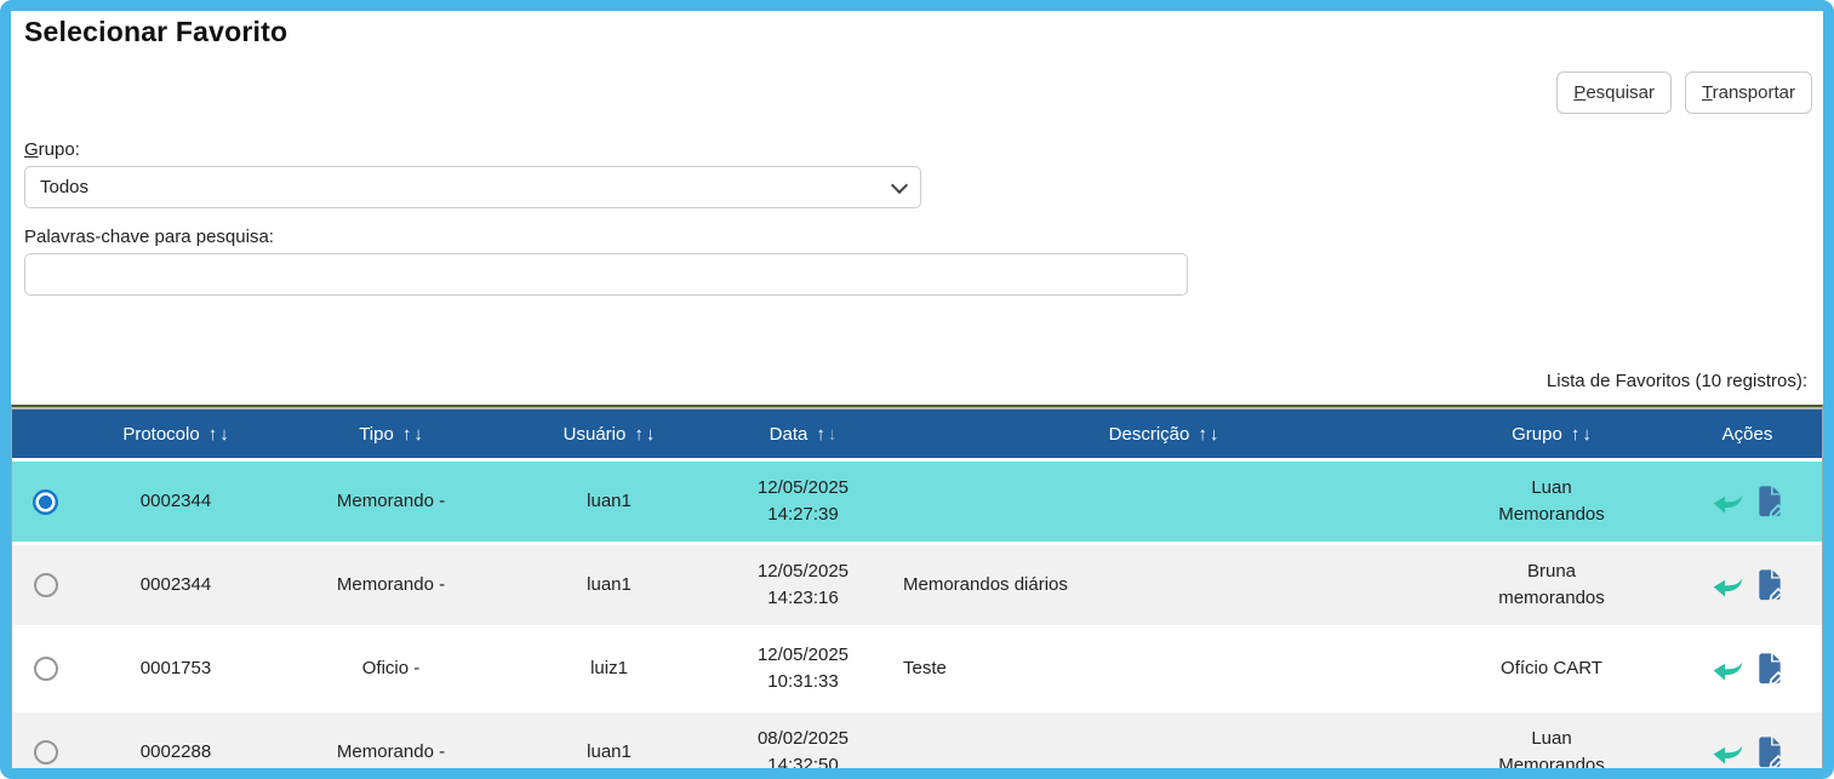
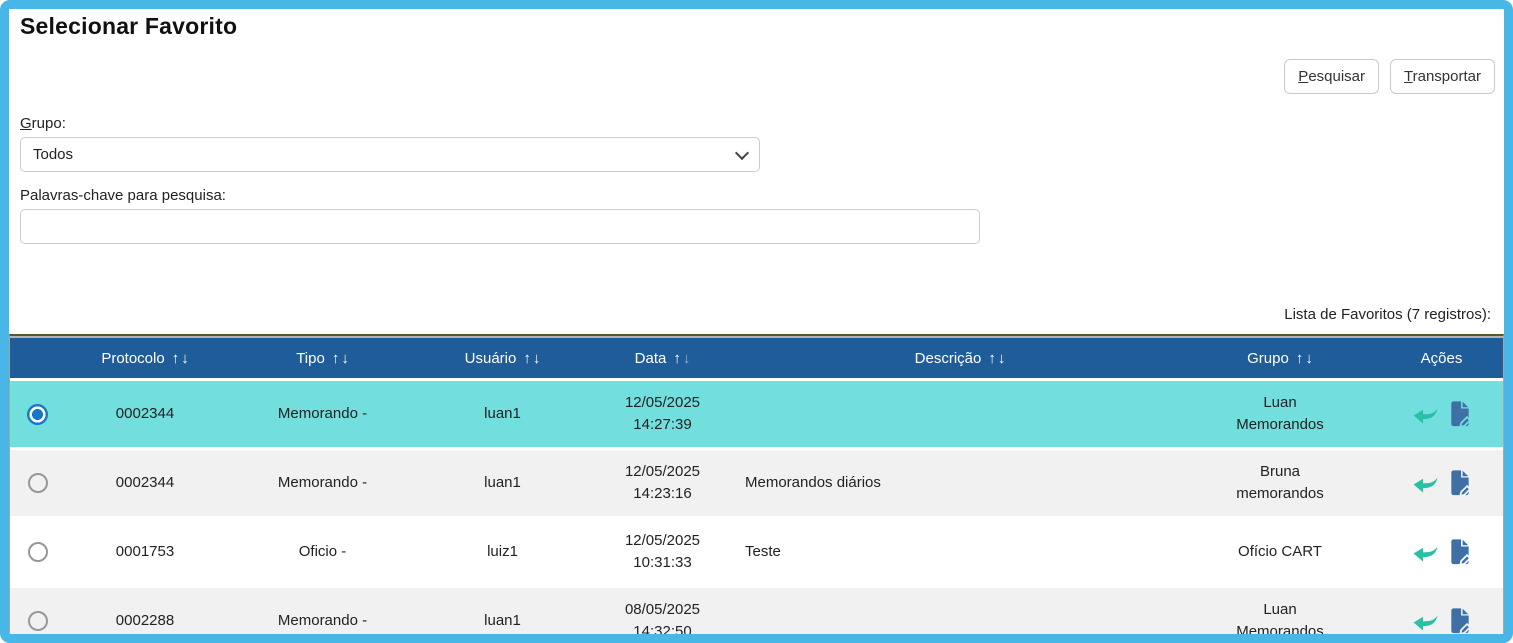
  Selecionar Favorito
  Pesquisar
  Transportar
  Grupo:
  Todos
  Palavras-chave para pesquisa:
- Lista de Favoritos (10 registros):
+ Lista de Favoritos (7 registros):
  	Protocolo ↑↓	Tipo ↑↓	Usuário ↑↓	Data ↑↓	Descrição ↑↓	Grupo ↑↓	Ações
  	0002344	Memorando -	luan1	12/05/202514:27:39		Luan Memorandos
  	0002344	Memorando -	luan1	12/05/202514:23:16	Memorandos diários	Bruna memorandos
  	0001753	Oficio -	luiz1	12/05/202510:31:33	Teste	Ofício CART
- 	0002288	Memorando -	luan1	08/02/202514:32:50		Luan Memorandos
+ 	0002288	Memorando -	luan1	08/05/202514:32:50		Luan Memorandos
